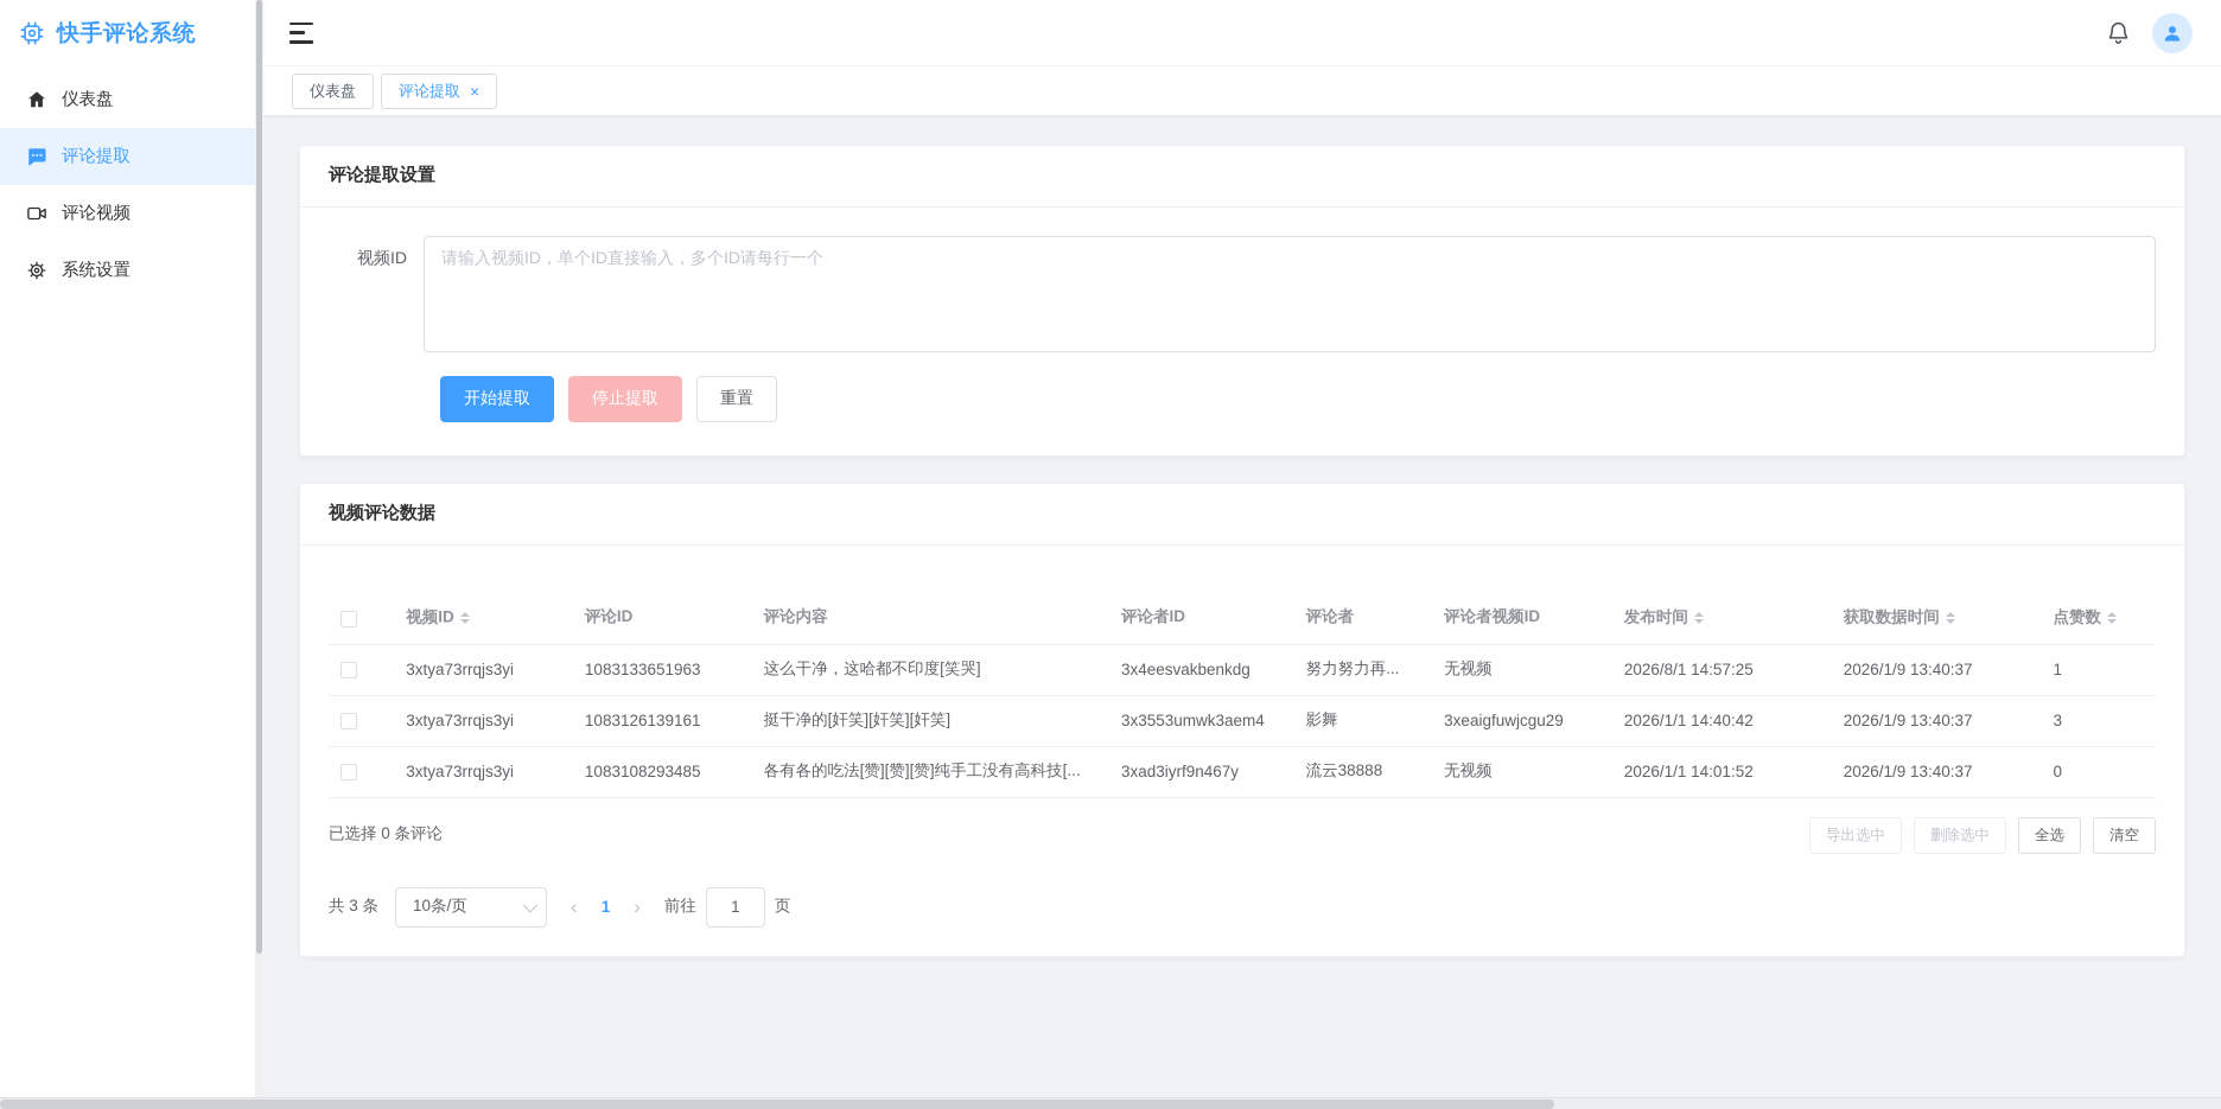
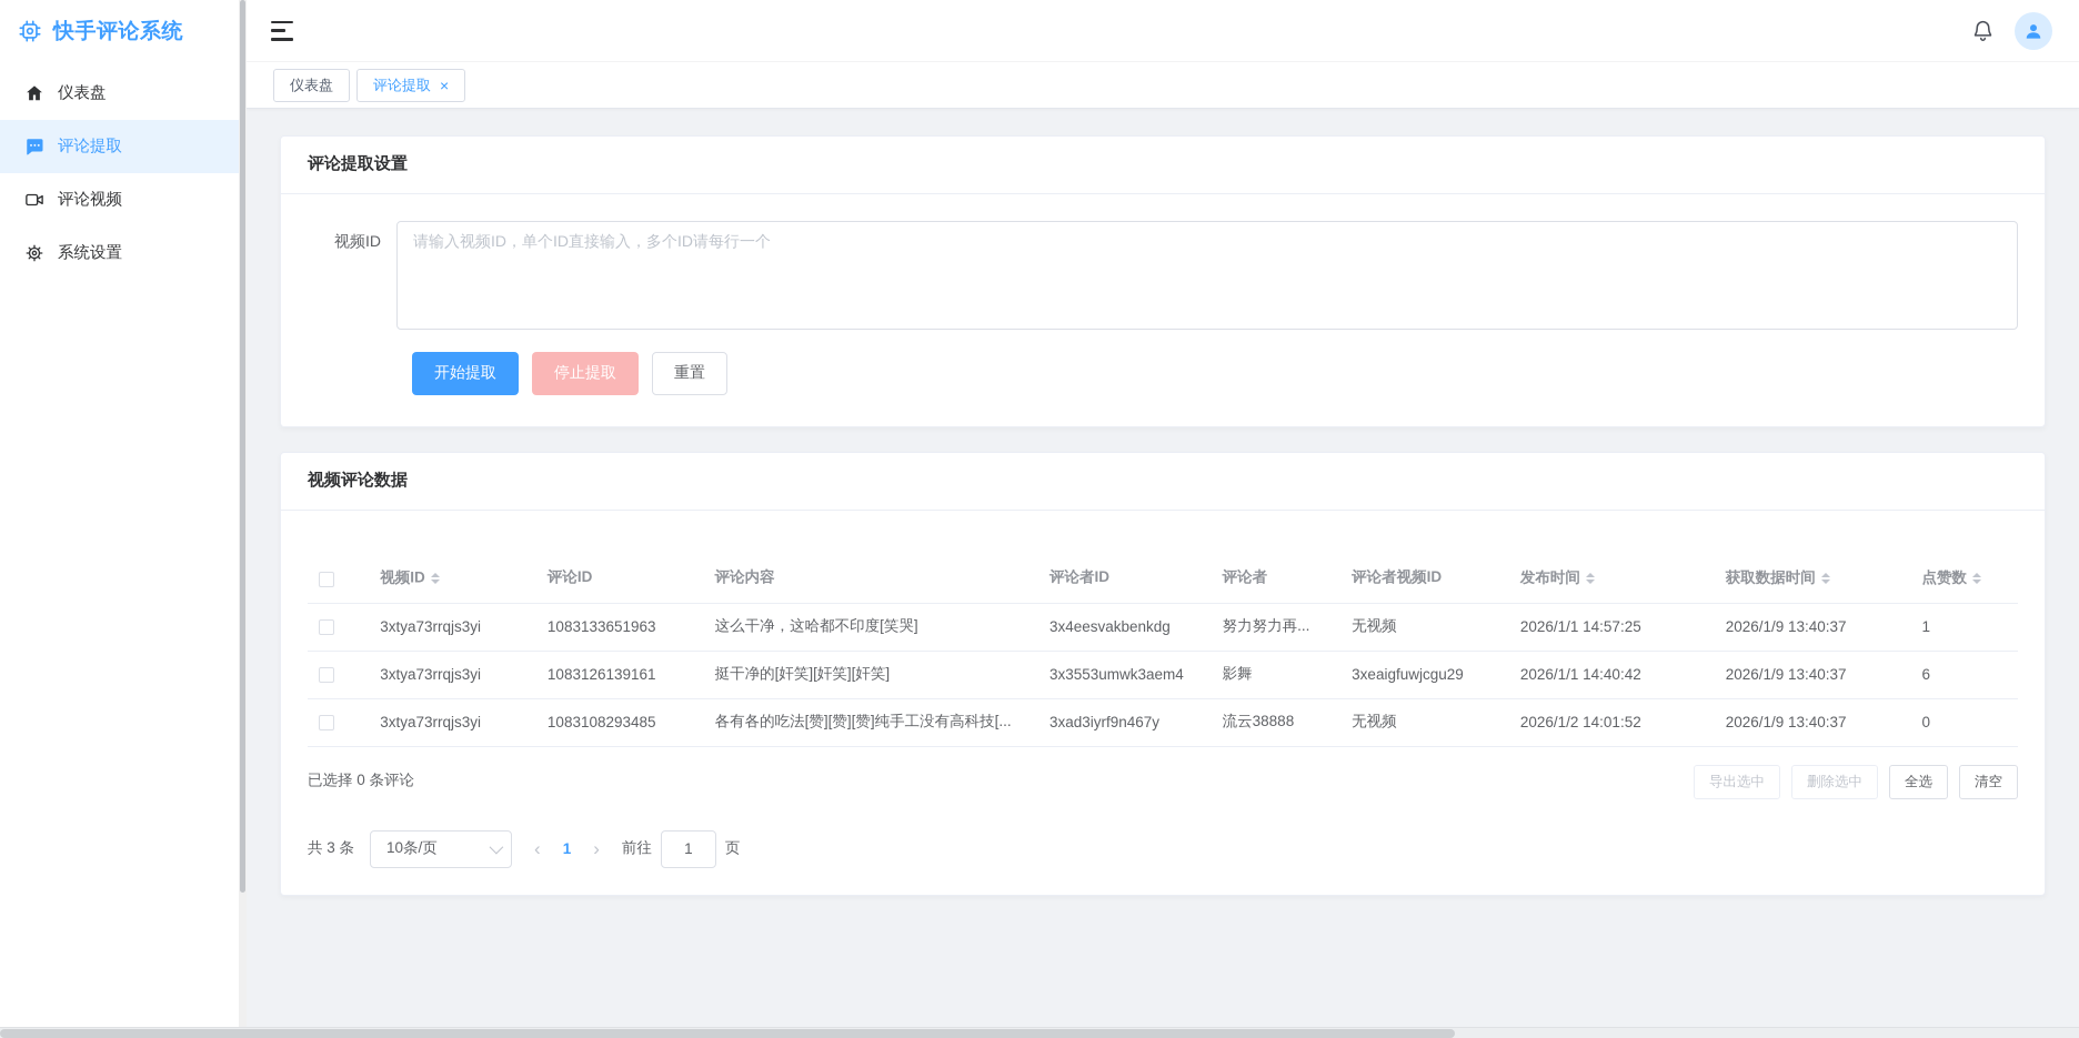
  快手评论系统
  仪表盘
  评论提取
  评论视频
  系统设置
  仪表盘
  评论提取
  ×
  评论提取设置
  视频ID
  请输入视频ID，单个ID直接输入，多个ID请每行一个
  开始提取
  停止提取
  重置
  视频评论数据
  	视频ID	评论ID	评论内容	评论者ID	评论者	评论者视频ID	发布时间	获取数据时间	点赞数
- 	3xtya73rrqjs3yi	1083133651963	这么干净，这哈都不印度[笑哭]	3x4eesvakbenkdg	努力努力再...	无视频	2026/8/1 14:57:25	2026/1/9 13:40:37	1
+ 	3xtya73rrqjs3yi	1083133651963	这么干净，这哈都不印度[笑哭]	3x4eesvakbenkdg	努力努力再...	无视频	2026/1/1 14:57:25	2026/1/9 13:40:37	1
- 	3xtya73rrqjs3yi	1083126139161	挺干净的[奸笑][奸笑][奸笑]	3x3553umwk3aem4	影舞	3xeaigfuwjcgu29	2026/1/1 14:40:42	2026/1/9 13:40:37	3
+ 	3xtya73rrqjs3yi	1083126139161	挺干净的[奸笑][奸笑][奸笑]	3x3553umwk3aem4	影舞	3xeaigfuwjcgu29	2026/1/1 14:40:42	2026/1/9 13:40:37	6
- 	3xtya73rrqjs3yi	1083108293485	各有各的吃法[赞][赞][赞]纯手工没有高科技[...	3xad3iyrf9n467y	流云38888	无视频	2026/1/1 14:01:52	2026/1/9 13:40:37	0
+ 	3xtya73rrqjs3yi	1083108293485	各有各的吃法[赞][赞][赞]纯手工没有高科技[...	3xad3iyrf9n467y	流云38888	无视频	2026/1/2 14:01:52	2026/1/9 13:40:37	0
  已选择 0 条评论
  导出选中
  删除选中
  全选
  清空
  共 3 条
  10条/页
  ‹
  1
  ›
  前往
  1
  页
